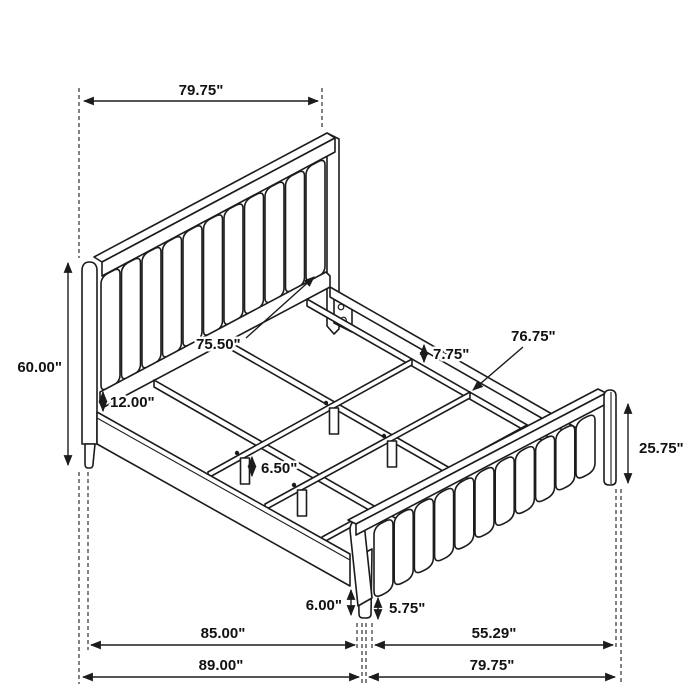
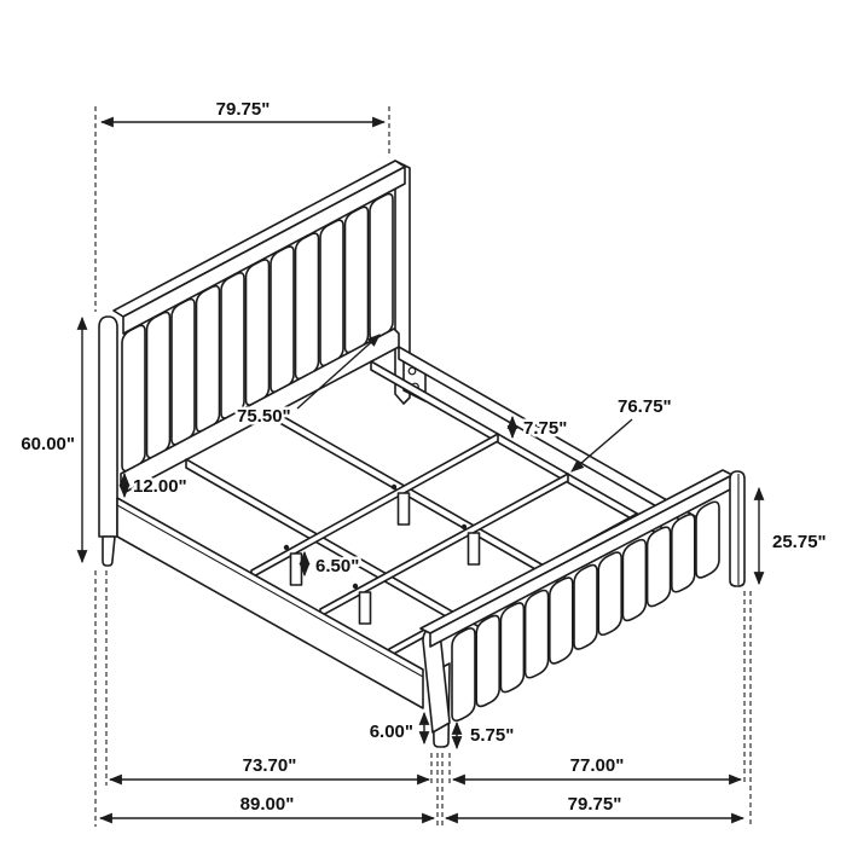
  79.75"
  60.00"
  12.00"
  75.50"
  7.75"
  76.75"
  25.75"
  6.50"
  6.00"
  5.75"
- 85.00"
+ 73.70"
- 55.29"
+ 77.00"
  89.00"
  79.75"
